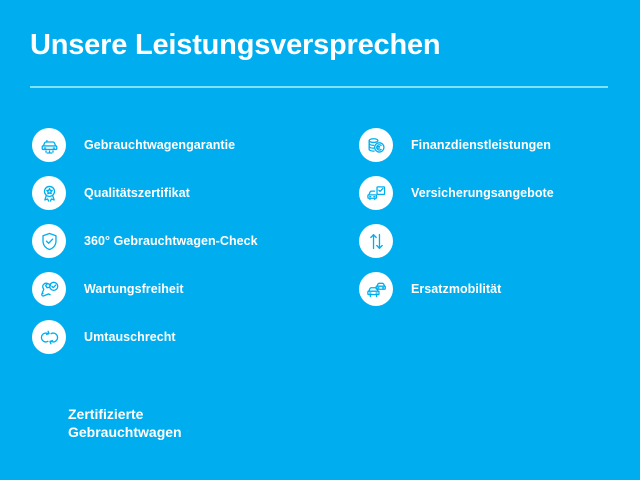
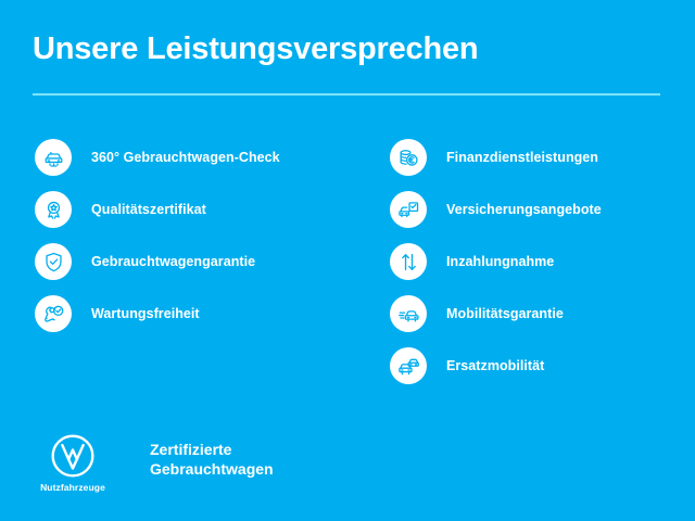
  Unsere Leistungsversprechen
- Gebrauchtwagengarantie
+ 360° Gebrauchtwagen-Check
  Qualitätszertifikat
- 360° Gebrauchtwagen-Check
+ Gebrauchtwagengarantie
  Wartungsfreiheit
- Umtauschrecht
  Finanzdienstleistungen
  Versicherungsangebote
+ Inzahlungnahme
+ Mobilitätsgarantie
  Ersatzmobilität
+ Nutzfahrzeuge
  Zertifizierte
  Gebrauchtwagen
